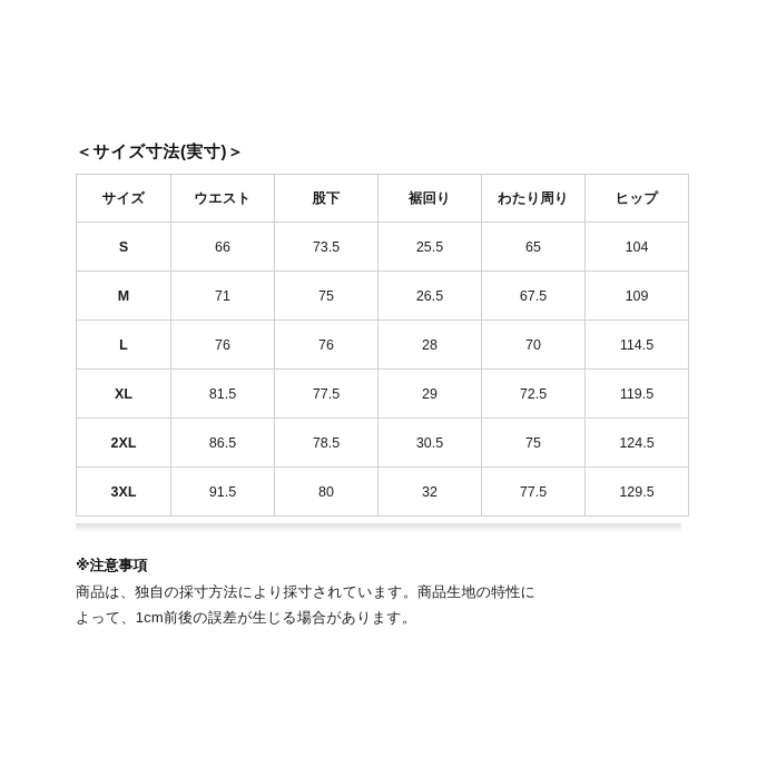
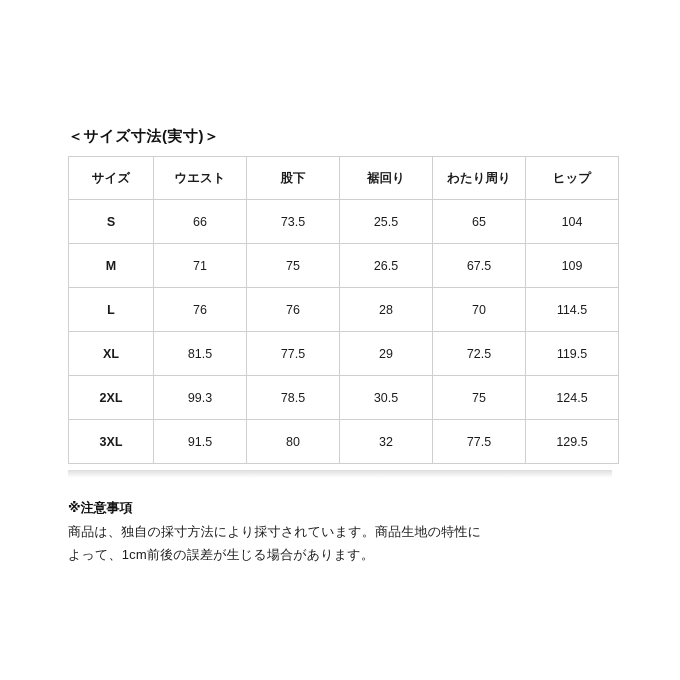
  ＜サイズ寸法(実寸)＞
  サイズ	ウエスト	股下	裾回り	わたり周り	ヒップ
  S	66	73.5	25.5	65	104
  M	71	75	26.5	67.5	109
  L	76	76	28	70	114.5
  XL	81.5	77.5	29	72.5	119.5
- 2XL	86.5	78.5	30.5	75	124.5
+ 2XL	99.3	78.5	30.5	75	124.5
  3XL	91.5	80	32	77.5	129.5
  ※注意事項
  商品は、独自の採寸方法により採寸されています。商品生地の特性に
  よって、1cm前後の誤差が生じる場合があります。
